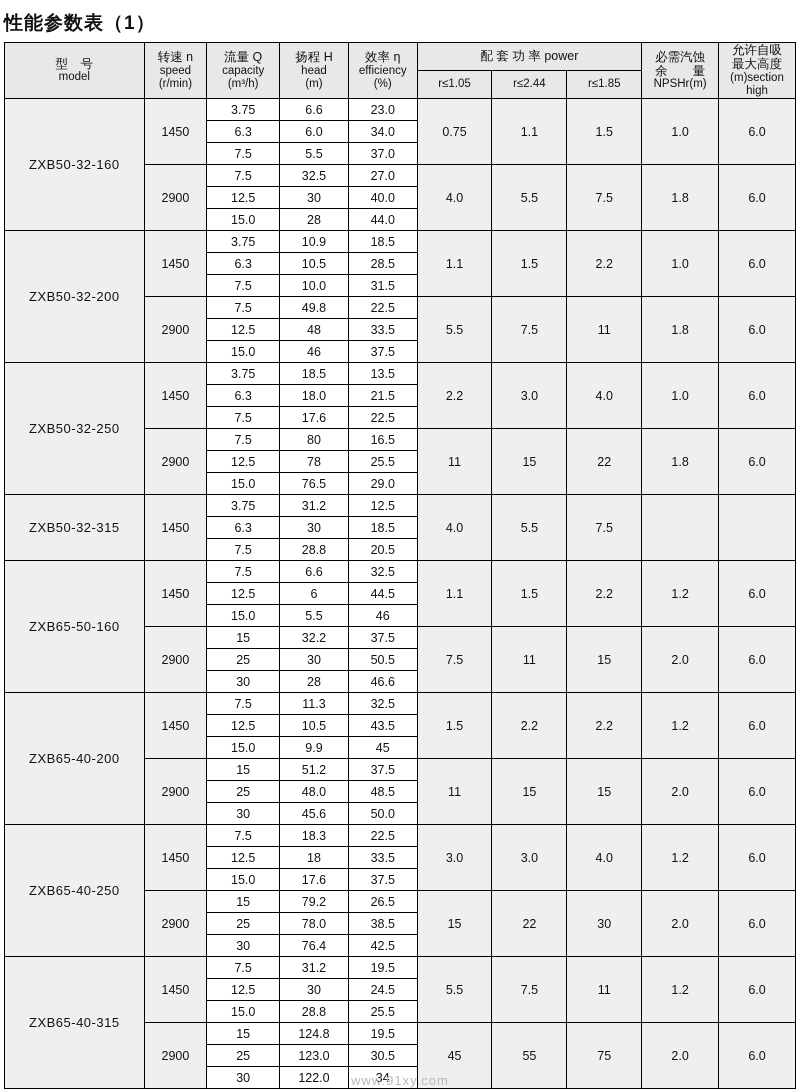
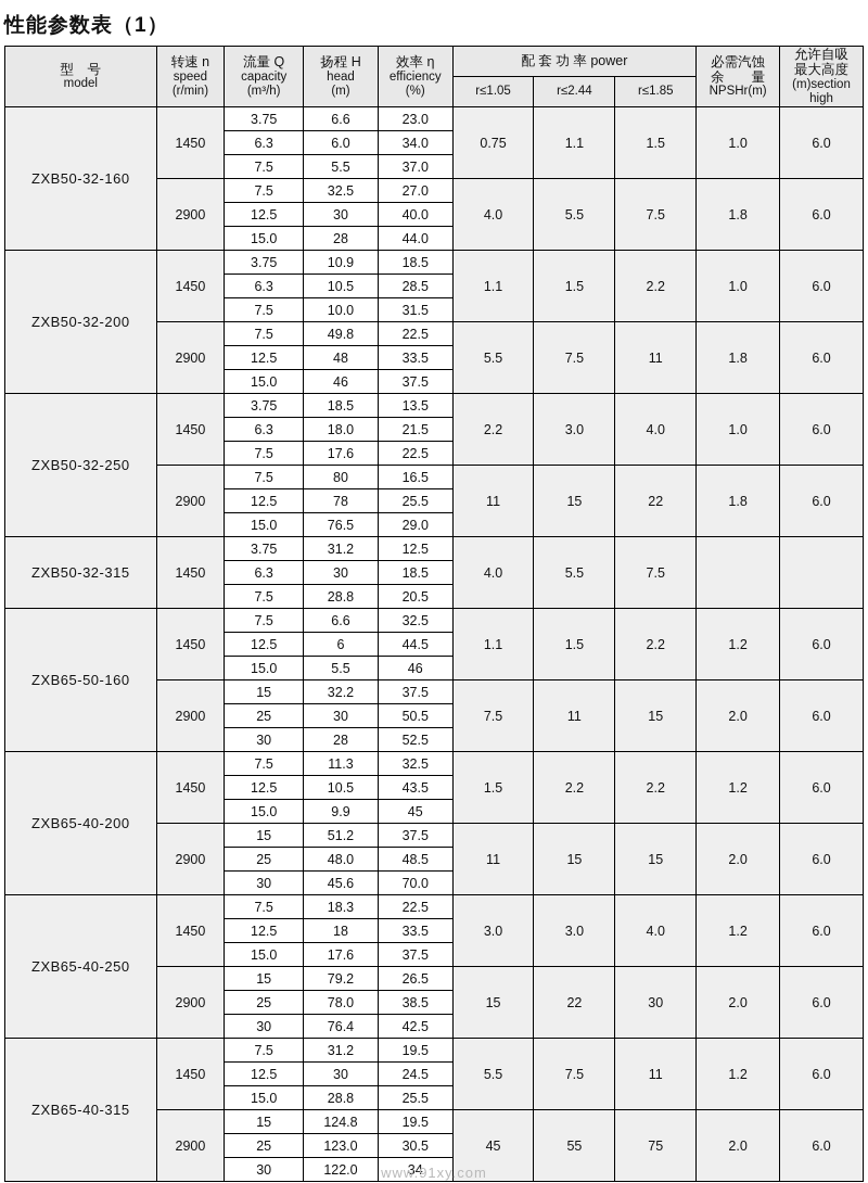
  性能参数表（1）
  型 号 model	转速 n speed (r/min)	流量 Q capacity (m³/h)	扬程 H head (m)	效率 η efficiency (%)	配 套 功 率 power	必需汽蚀 余 量 NPSHr(m)	允许自吸 最大高度 (m)section high
  r≤1.05	r≤2.44	r≤1.85
  ZXB50-32-160	1450	3.75	6.6	23.0	0.75	1.1	1.5	1.0	6.0
  6.3	6.0	34.0
  7.5	5.5	37.0
  2900	7.5	32.5	27.0	4.0	5.5	7.5	1.8	6.0
  12.5	30	40.0
  15.0	28	44.0
  ZXB50-32-200	1450	3.75	10.9	18.5	1.1	1.5	2.2	1.0	6.0
  6.3	10.5	28.5
  7.5	10.0	31.5
  2900	7.5	49.8	22.5	5.5	7.5	11	1.8	6.0
  12.5	48	33.5
  15.0	46	37.5
  ZXB50-32-250	1450	3.75	18.5	13.5	2.2	3.0	4.0	1.0	6.0
  6.3	18.0	21.5
  7.5	17.6	22.5
  2900	7.5	80	16.5	11	15	22	1.8	6.0
  12.5	78	25.5
  15.0	76.5	29.0
  ZXB50-32-315	1450	3.75	31.2	12.5	4.0	5.5	7.5
  6.3	30	18.5
  7.5	28.8	20.5
  ZXB65-50-160	1450	7.5	6.6	32.5	1.1	1.5	2.2	1.2	6.0
  12.5	6	44.5
  15.0	5.5	46
  2900	15	32.2	37.5	7.5	11	15	2.0	6.0
  25	30	50.5
- 30	28	46.6
+ 30	28	52.5
  ZXB65-40-200	1450	7.5	11.3	32.5	1.5	2.2	2.2	1.2	6.0
  12.5	10.5	43.5
  15.0	9.9	45
  2900	15	51.2	37.5	11	15	15	2.0	6.0
  25	48.0	48.5
- 30	45.6	50.0
+ 30	45.6	70.0
  ZXB65-40-250	1450	7.5	18.3	22.5	3.0	3.0	4.0	1.2	6.0
  12.5	18	33.5
  15.0	17.6	37.5
  2900	15	79.2	26.5	15	22	30	2.0	6.0
  25	78.0	38.5
  30	76.4	42.5
  ZXB65-40-315	1450	7.5	31.2	19.5	5.5	7.5	11	1.2	6.0
  12.5	30	24.5
  15.0	28.8	25.5
  2900	15	124.8	19.5	45	55	75	2.0	6.0
  25	123.0	30.5
  30	122.0	34
  www.91xy.com
